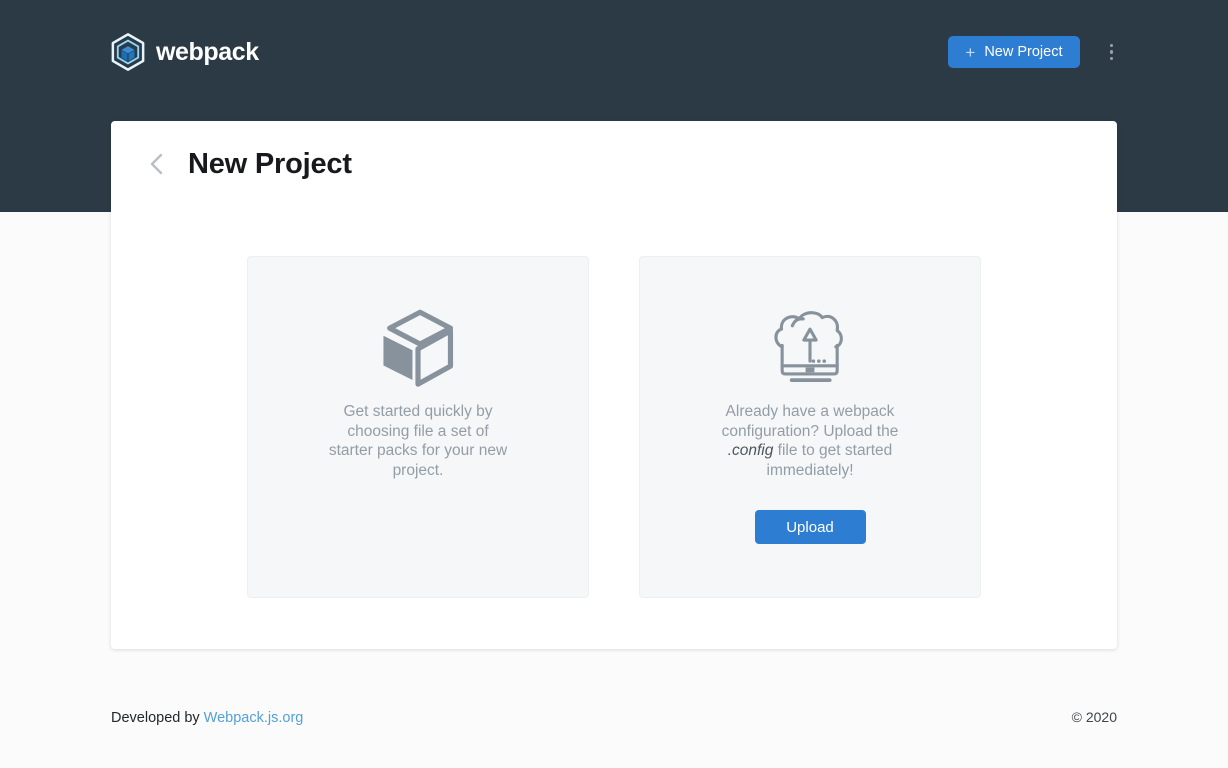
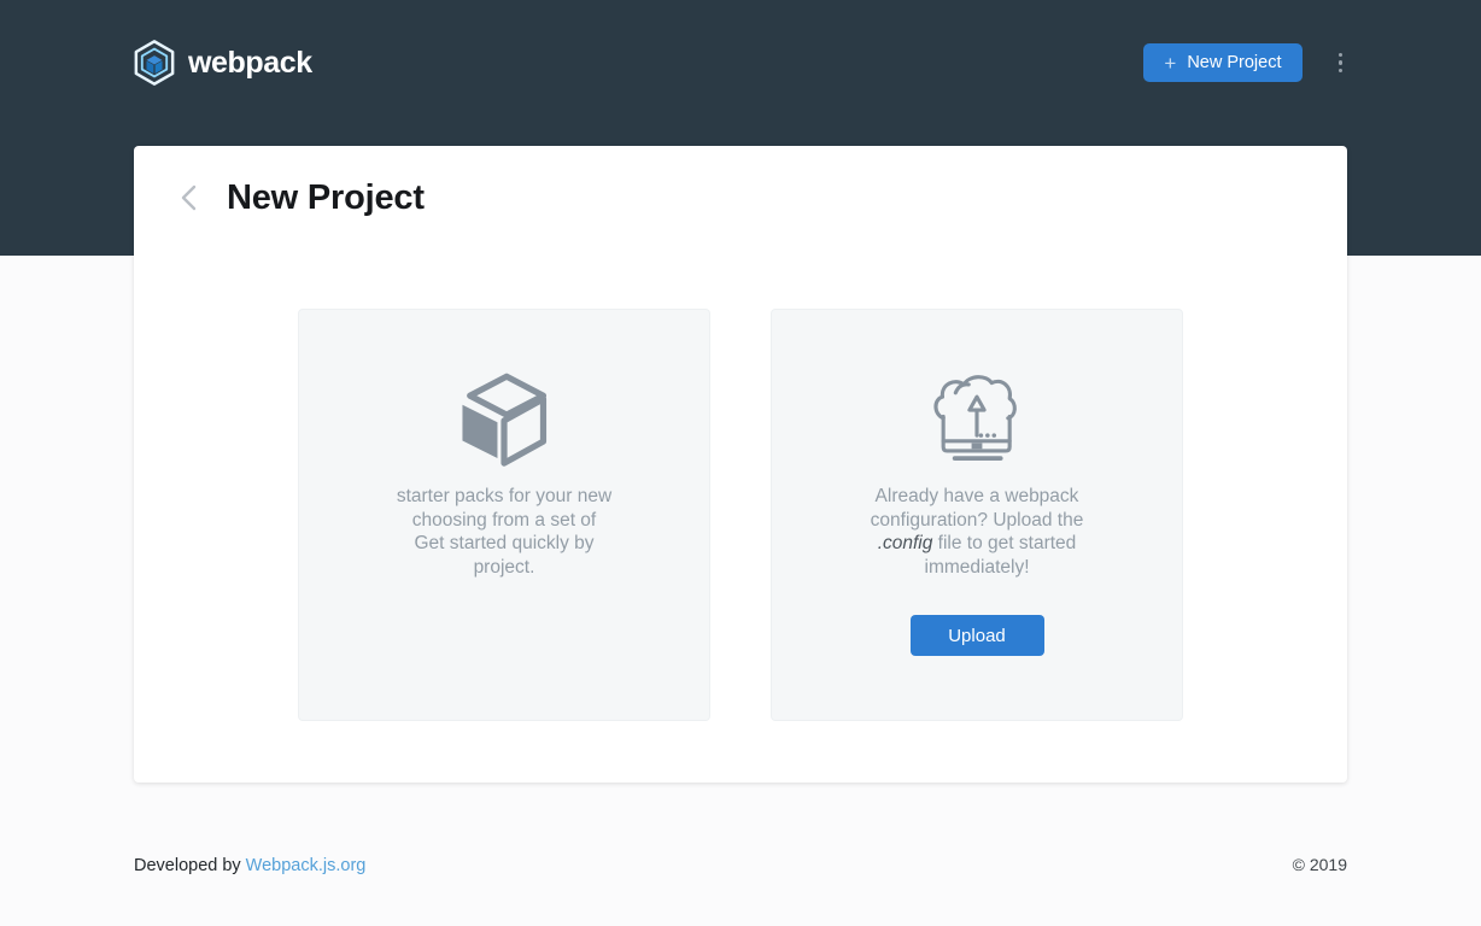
  webpack
  +
  New Project
  New Project
- Get started quickly by
+ starter packs for your new
- choosing file a set of
+ choosing from a set of
- starter packs for your new
+ Get started quickly by
  project.
  Already have a webpack
  configuration? Upload the
  .config file to get started
  immediately!
  Upload
  Developed by Webpack.js.org
- © 2020
+ © 2019
